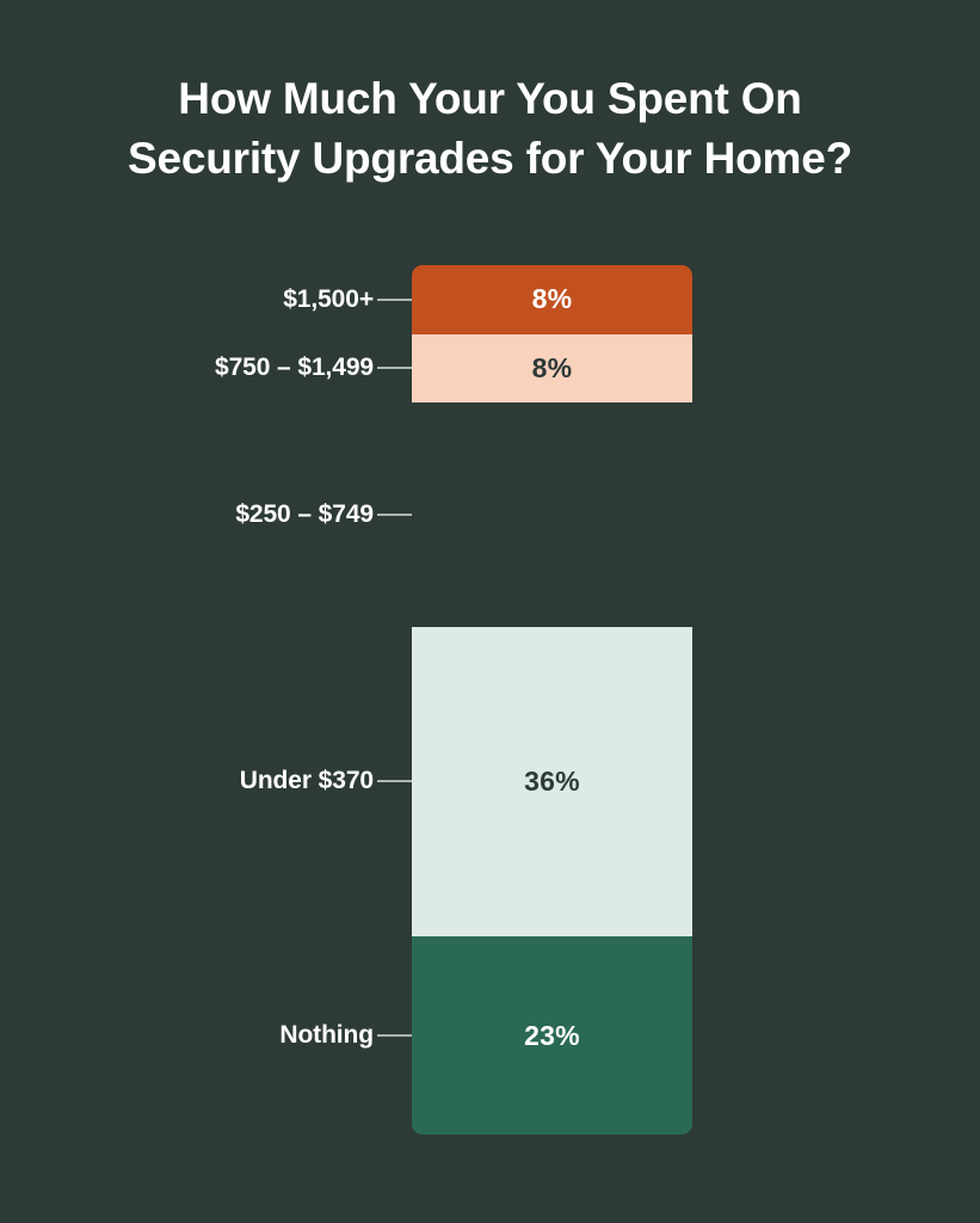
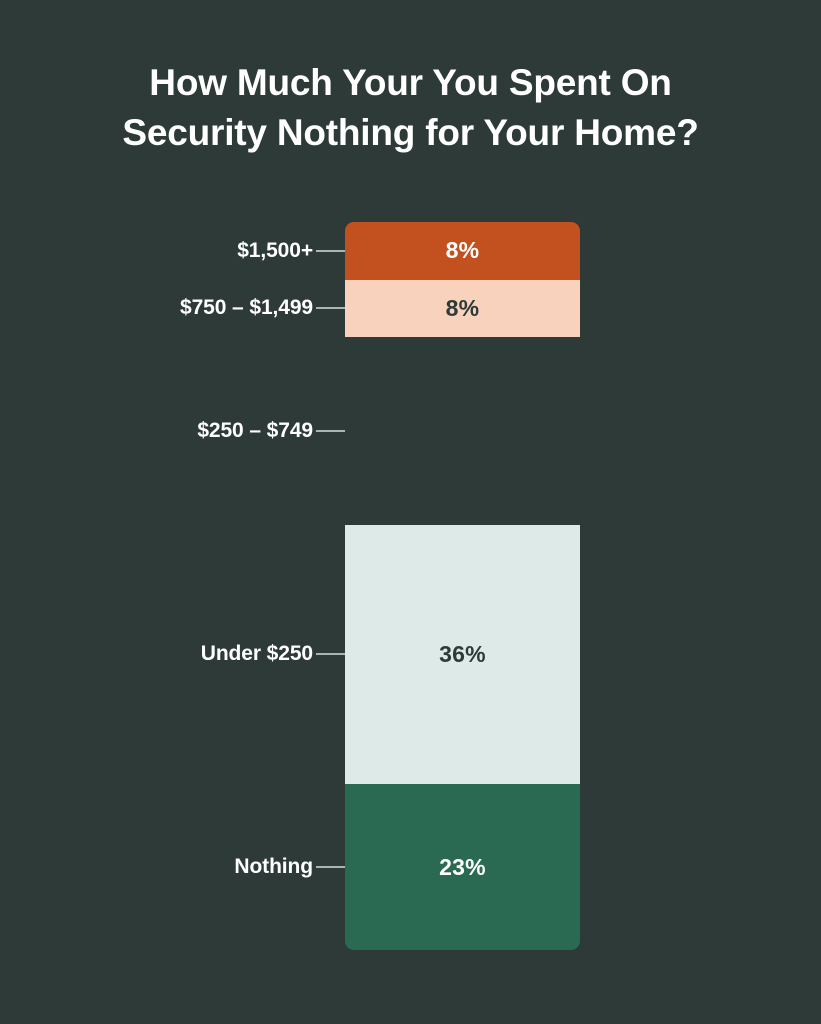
  How Much Your You Spent On
- Security Upgrades for Your Home?
+ Security Nothing for Your Home?
  8%
  8%
  36%
  23%
  $1,500+
  $750 – $1,499
  $250 – $749
- Under $370
+ Under $250
  Nothing
